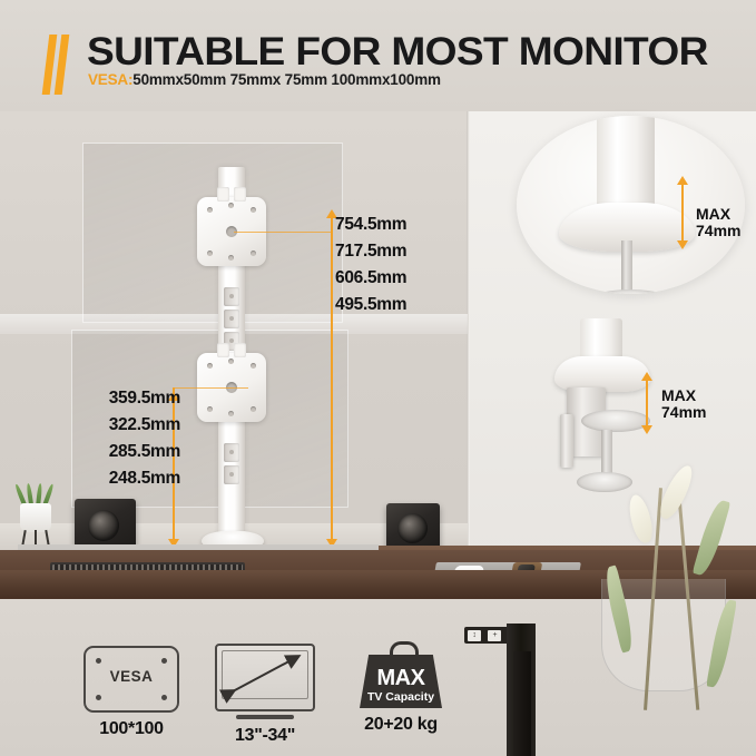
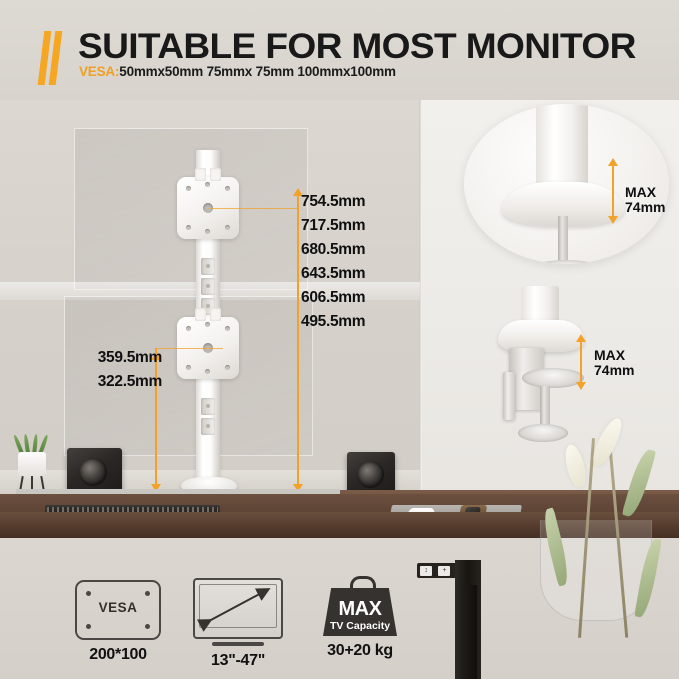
  SUITABLE FOR MOST MONITOR
  VESA:50mmx50mm 75mmx 75mm 100mmx100mm
  754.5mm
  717.5mm
+ 680.5mm
+ 643.5mm
  606.5mm
  495.5mm
  359.5mm
  322.5mm
- 285.5mm
- 248.5mm
  MAX
  74mm
  MAX
  74mm
  VESA
- 100*100
+ 200*100
- 13"-34"
+ 13"-47"
  MAX
  TV Capacity
- 20+20 kg
+ 30+20 kg
